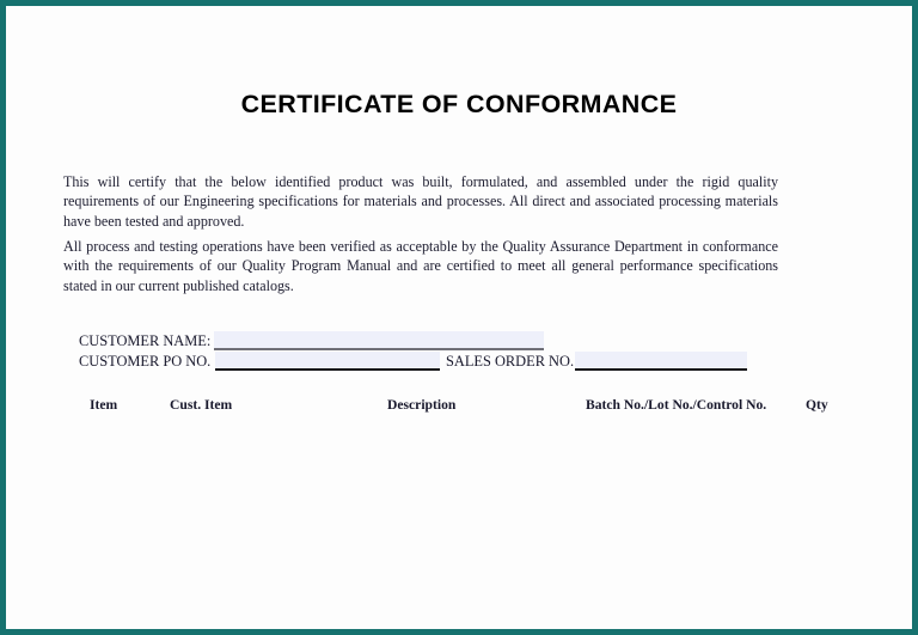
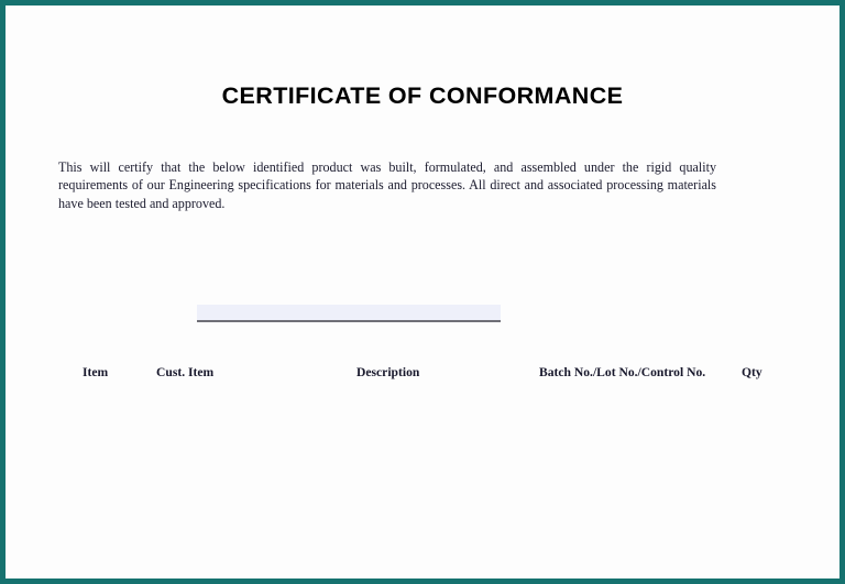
  CERTIFICATE OF CONFORMANCE
  This will certify that the below identified product was built, formulated, and assembled under the rigid quality requirements of our Engineering specifications for materials and processes. All direct and associated processing materials have been tested and approved.
- All process and testing operations have been verified as acceptable by the Quality Assurance Department in conformance with the requirements of our Quality Program Manual and are certified to meet all general performance specifications stated in our current published catalogs.
- CUSTOMER NAME:
- CUSTOMER PO NO.
- SALES ORDER NO.
  Item
  Cust. Item
  Description
  Batch No./Lot No./Control No.
  Qty
